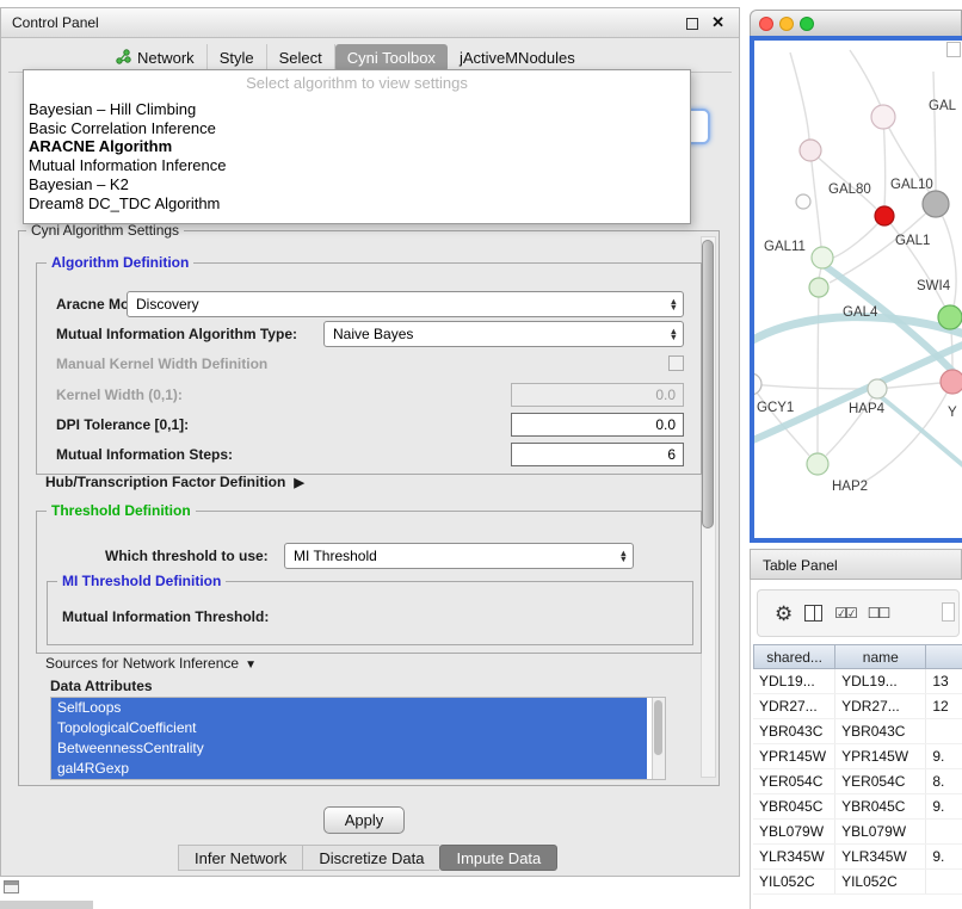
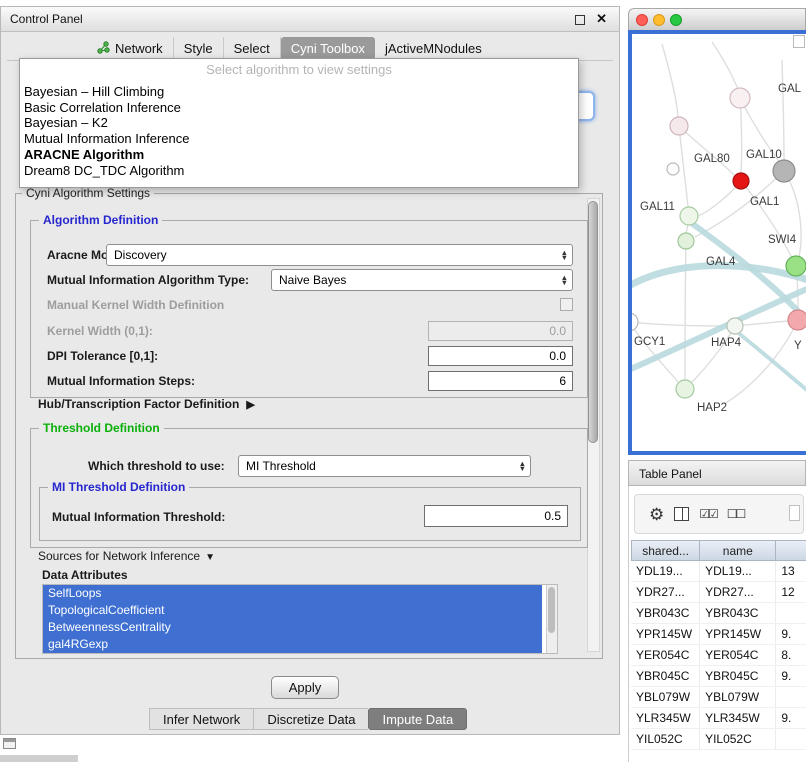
  Control Panel
  ✕
  Network
  Style
  Select
  Cyni Toolbox
  jActiveMNodules
  Select algorithm to view settings
  Bayesian – Hill Climbing
  Basic Correlation Inference
- ARACNE Algorithm
+ Bayesian – K2
  Mutual Information Inference
- Bayesian – K2
+ ARACNE Algorithm
  Dream8 DC_TDC Algorithm
  Cyni Algorithm Settings
  Algorithm Definition
  Aracne Mo
  Discovery
  ▲
  ▼
  Mutual Information Algorithm Type:
  Naive Bayes
  ▲
  ▼
  Manual Kernel Width Definition
  Kernel Width (0,1):
  0.0
  DPI Tolerance [0,1]:
  0.0
  Mutual Information Steps:
  6
  Hub/Transcription Factor Definition ▶
  Threshold Definition
  Which threshold to use:
  MI Threshold
  ▲
  ▼
  MI Threshold Definition
  Mutual Information Threshold:
+ 0.5
  Sources for Network Inference ▼
  Data Attributes
  SelfLoops
  TopologicalCoefficient
  BetweennessCentrality
  gal4RGexp
  Apply
  Infer Network
  Discretize Data
  Impute Data
  GAL
  GAL80
  GAL10
  GAL11
  GAL1
  SWI4
  GAL4
  GCY1
  HAP4
  Y
  HAP2
  Table Panel
  ⚙
  ☑☑
  ☐☐
  shared...
  name
  YDL19...
  YDL19...
  13
  YDR27...
  YDR27...
  12
  YBR043C
  YBR043C
  YPR145W
  YPR145W
  9.
  YER054C
  YER054C
  8.
  YBR045C
  YBR045C
  9.
  YBL079W
  YBL079W
  YLR345W
  YLR345W
  9.
  YIL052C
  YIL052C
